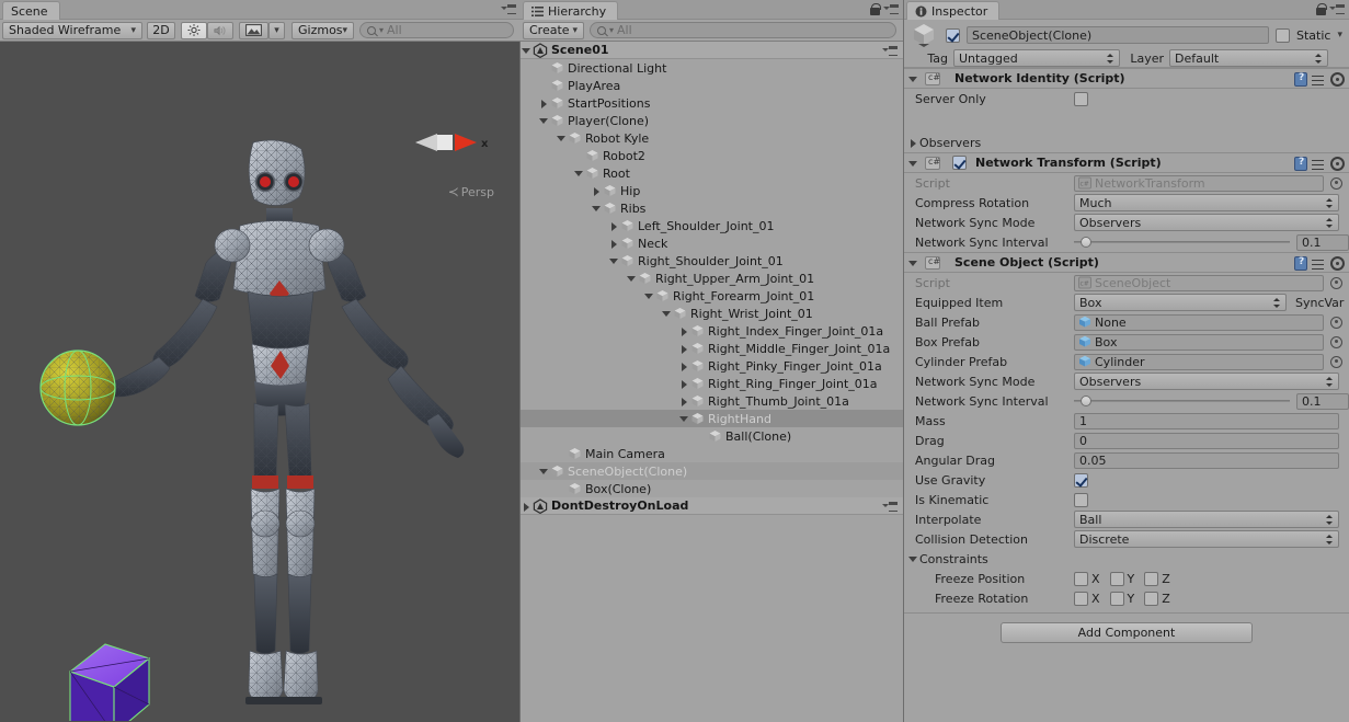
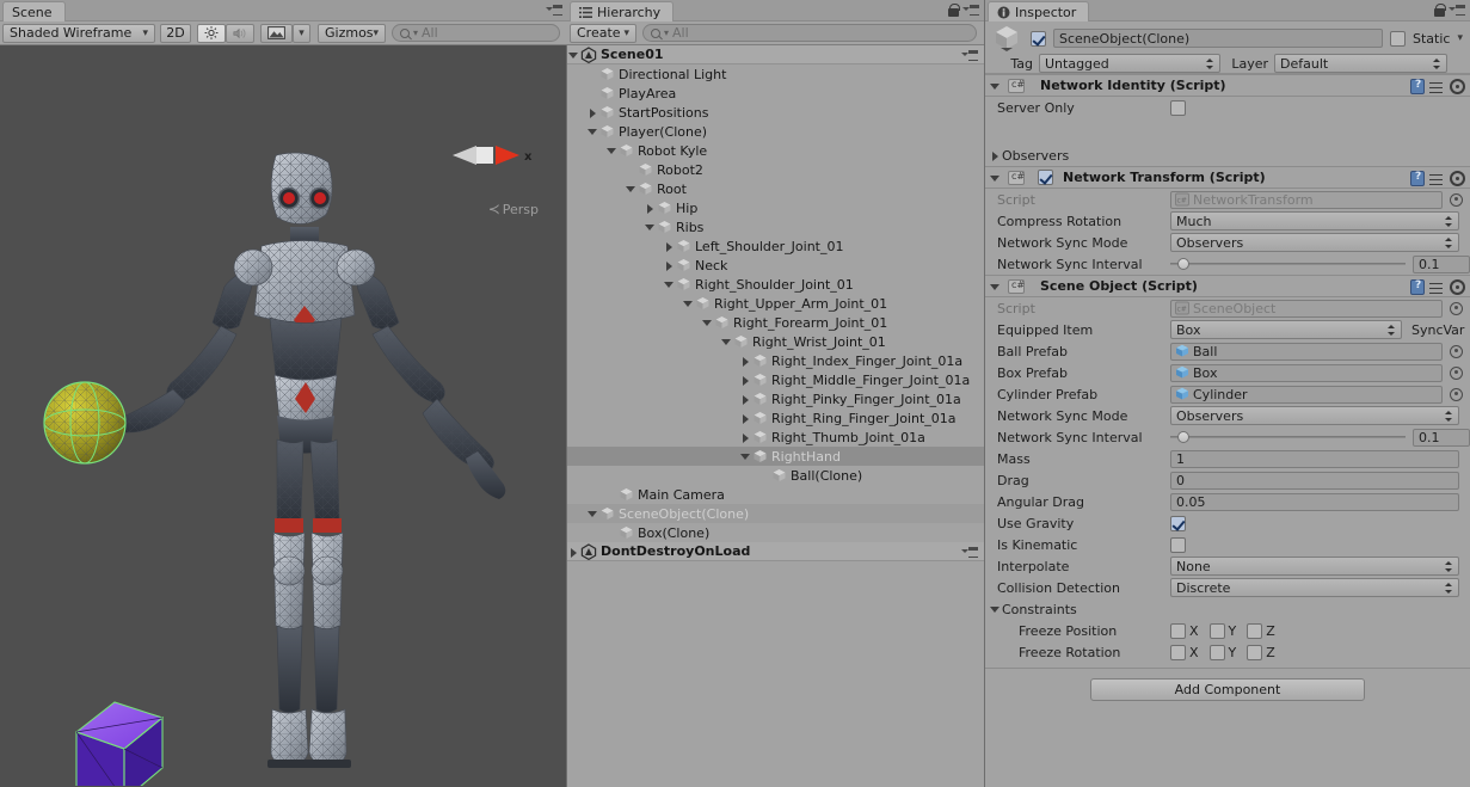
  Scene
  Shaded Wireframe
  ▾
  2D
  ▾
  Gizmos
  ▾
  ▾
  All
  x
  ≺
  Persp
  Hierarchy
  Create
  ▾
  ▾
  All
  Scene01
  Directional Light
  PlayArea
  StartPositions
  Player(Clone)
  Robot Kyle
  Robot2
  Root
  Hip
  Ribs
  Left_Shoulder_Joint_01
  Neck
  Right_Shoulder_Joint_01
  Right_Upper_Arm_Joint_01
  Right_Forearm_Joint_01
  Right_Wrist_Joint_01
  Right_Index_Finger_Joint_01a
  Right_Middle_Finger_Joint_01a
  Right_Pinky_Finger_Joint_01a
  Right_Ring_Finger_Joint_01a
  Right_Thumb_Joint_01a
  RightHand
  Ball(Clone)
  Main Camera
  SceneObject(Clone)
  Box(Clone)
  DontDestroyOnLoad
  Inspector
  SceneObject(Clone)
  Static
  ▾
  Tag
  Untagged
  Layer
  Default
  c#
  Network Identity (Script)
  Server Only
  Observers
  c#
  Network Transform (Script)
  Script
  NetworkTransform
  Compress Rotation
  Much
  Network Sync Mode
  Observers
  Network Sync Interval
  0.1
  c#
  Scene Object (Script)
  Script
  SceneObject
  Equipped Item
  Box
  SyncVar
  Ball Prefab
- None
+ Ball
  Box Prefab
  Box
  Cylinder Prefab
  Cylinder
  Network Sync Mode
  Observers
  Network Sync Interval
  0.1
  Mass
  1
  Drag
  0
  Angular Drag
  0.05
  Use Gravity
  Is Kinematic
  Interpolate
- Ball
+ None
  Collision Detection
  Discrete
  Constraints
  Freeze Position
  X
  Y
  Z
  Freeze Rotation
  X
  Y
  Z
  Add Component
